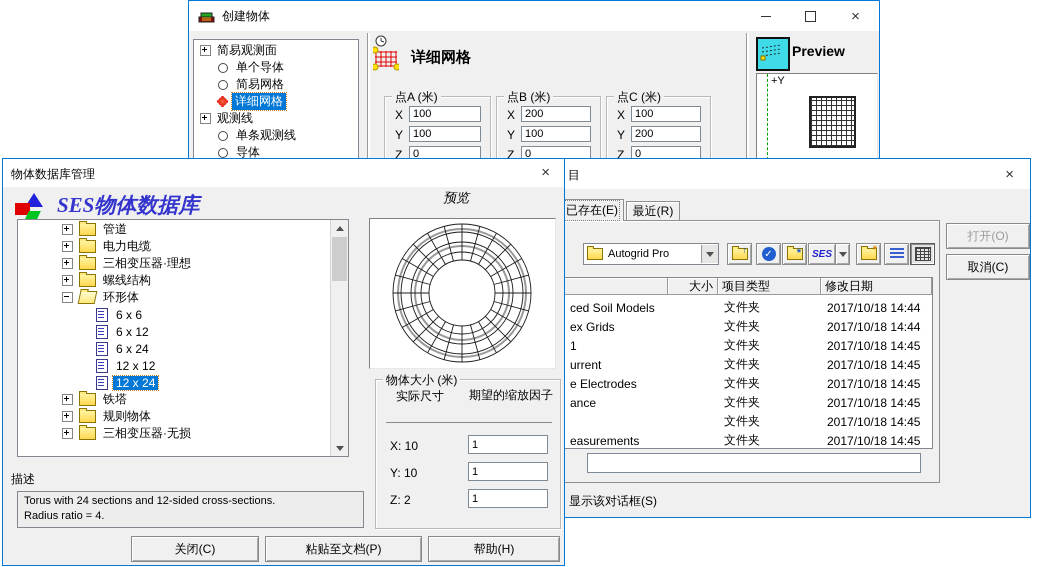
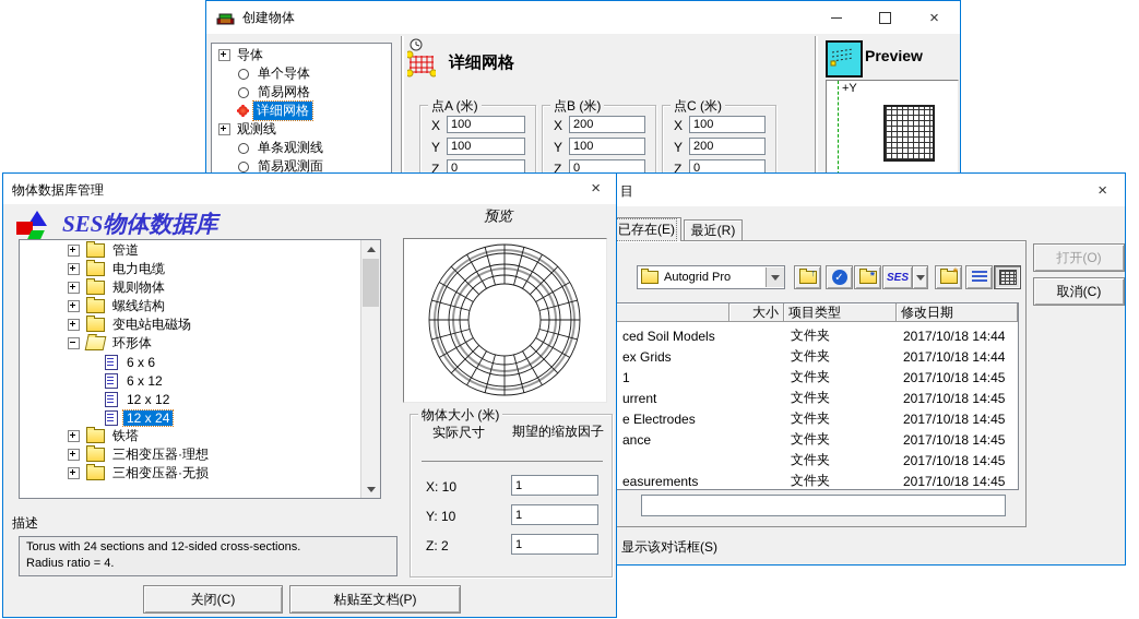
  创建物体
  ×
- 简易观测面
+ 导体
  单个导体
  简易网格
  详细网格
  观测线
  单条观测线
- 导体
+ 简易观测面
  详细网格
  点A (米)
  X
  100
  Y
  100
  Z
  0
  点B (米)
  X
  200
  Y
  100
  Z
  0
  点C (米)
  X
  100
  Y
  200
  Z
  0
  Preview
  +Y
  目
  ×
  已存在(E)
  最近(R)
  Autogrid Pro
  ↑
  ✓
  *
  SES
  *
  大小
  项目类型
  修改日期
  ced Soil Models
  文件夹
  2017/10/18 14:44
  ex Grids
  文件夹
  2017/10/18 14:44
  1
  文件夹
  2017/10/18 14:45
  urrent
  文件夹
  2017/10/18 14:45
  e Electrodes
  文件夹
  2017/10/18 14:45
  ance
  文件夹
  2017/10/18 14:45
  文件夹
  2017/10/18 14:45
  easurements
  文件夹
  2017/10/18 14:45
  打开(O)
  取消(C)
  显示该对话框(S)
  物体数据库管理
  ×
  SES物体数据库
  管道
  电力电缆
- 三相变压器·理想
+ 规则物体
  螺线结构
+ 变电站电磁场
  环形体
  6 x 6
  6 x 12
- 6 x 24
  12 x 12
  12 x 24
  铁塔
- 规则物体
+ 三相变压器·理想
  三相变压器·无损
  预览
  物体大小 (米)
  实际尺寸
  期望的缩放因子
  X: 10
  1
  Y: 10
  1
  Z: 2
  1
  描述
  Torus with 24 sections and 12-sided cross-sections.
  Radius ratio = 4.
  关闭(C)
  粘贴至文档(P)
- 帮助(H)
